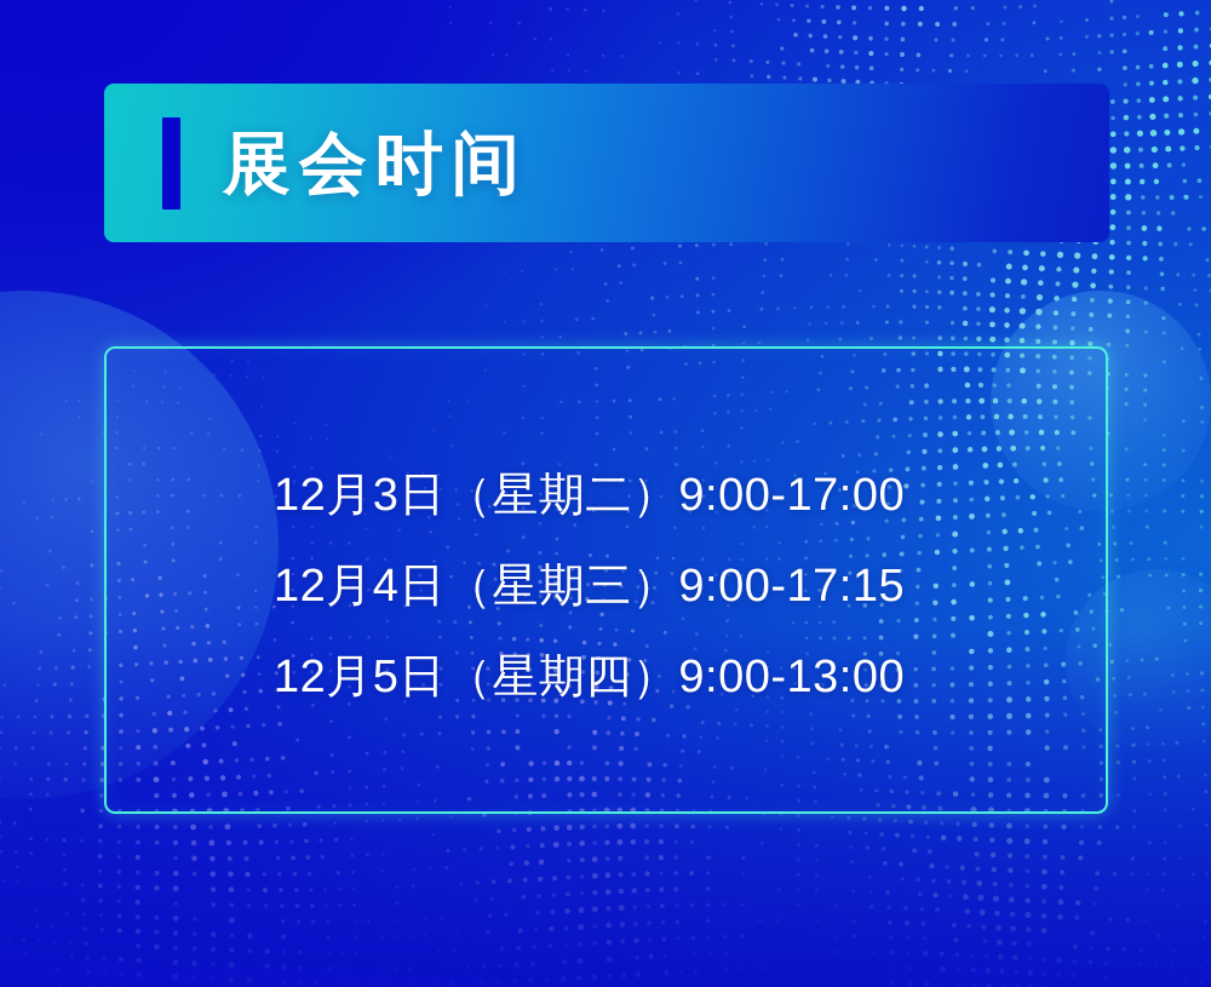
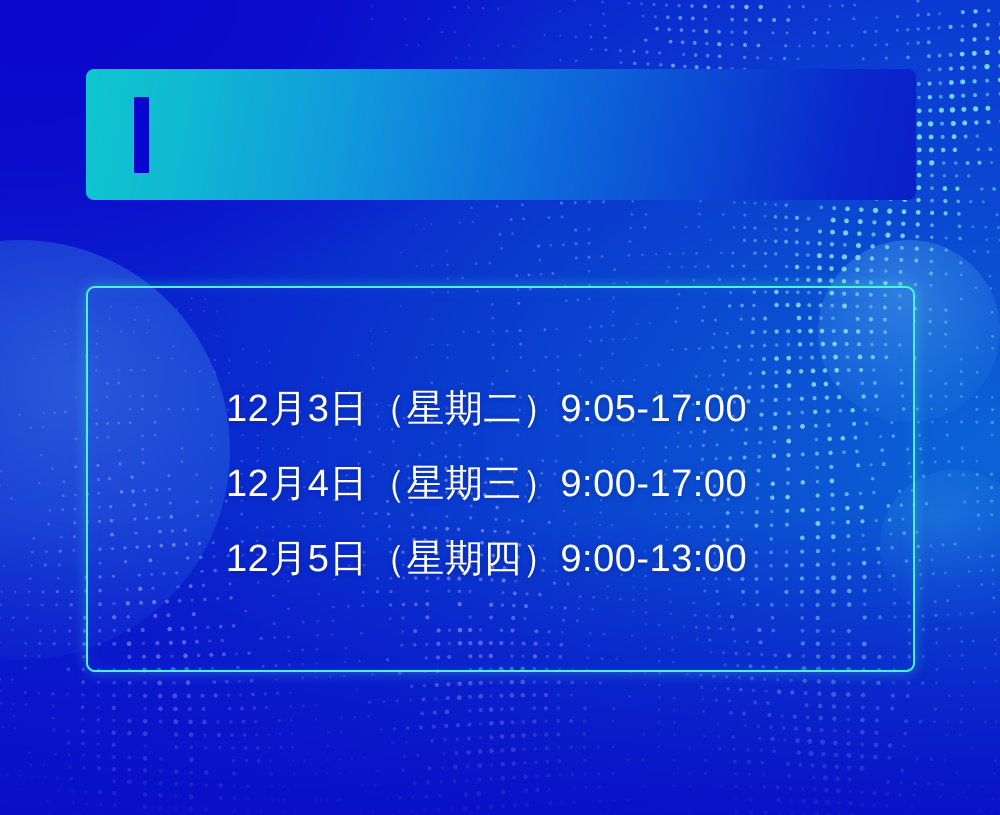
- 展会时间
- 12月3日（星期二）9:00-17:00
+ 12月3日（星期二）9:05-17:00
- 12月4日（星期三）9:00-17:15
+ 12月4日（星期三）9:00-17:00
  12月5日（星期四）9:00-13:00
